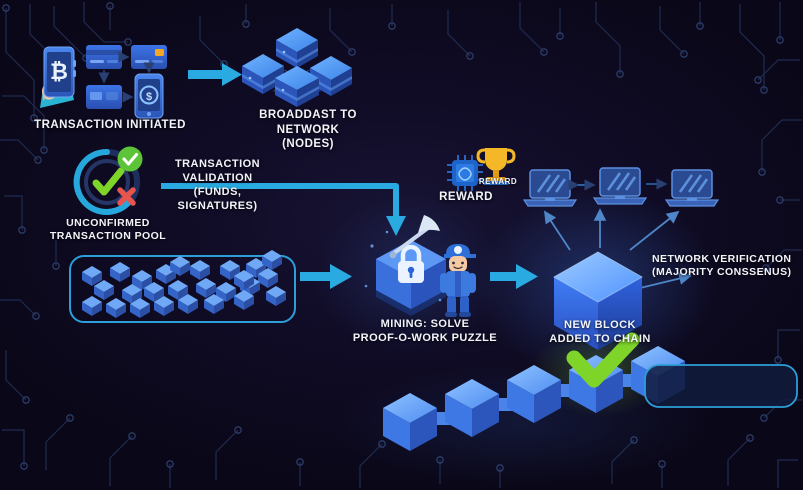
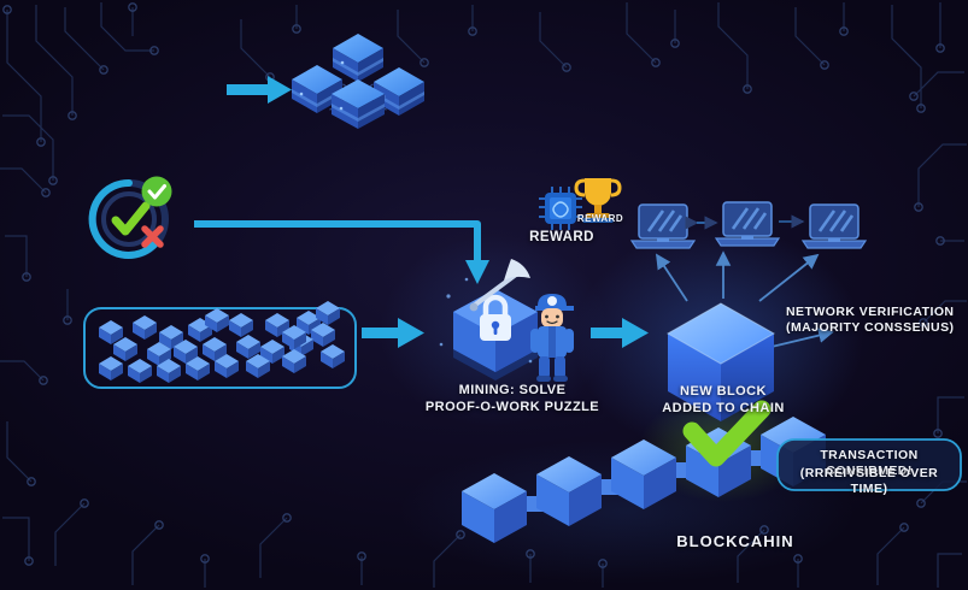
- ₿
- $
- TRANSACTION INITIATED
- BROADDAST TO NETWORK
- (NODES)
- UNCONFIRMED
- TRANSACTION POOL
- TRANSACTION
- VALIDATION
- (FUNDS, SIGNATURES)
  MINING: SOLVE
  PROOF-O-WORK PUZZLE
  REWARD
  REWARD
  NETWORK VERIFICATION
  (MAJORITY CONSSENUS)
  NEW BLOCK
  ADDED TO CHAIN
+ BLOCKCAHIN
+ TRANSACTION CONFIRMED!
+ (RRREIVSIBLE OVER TIME)
